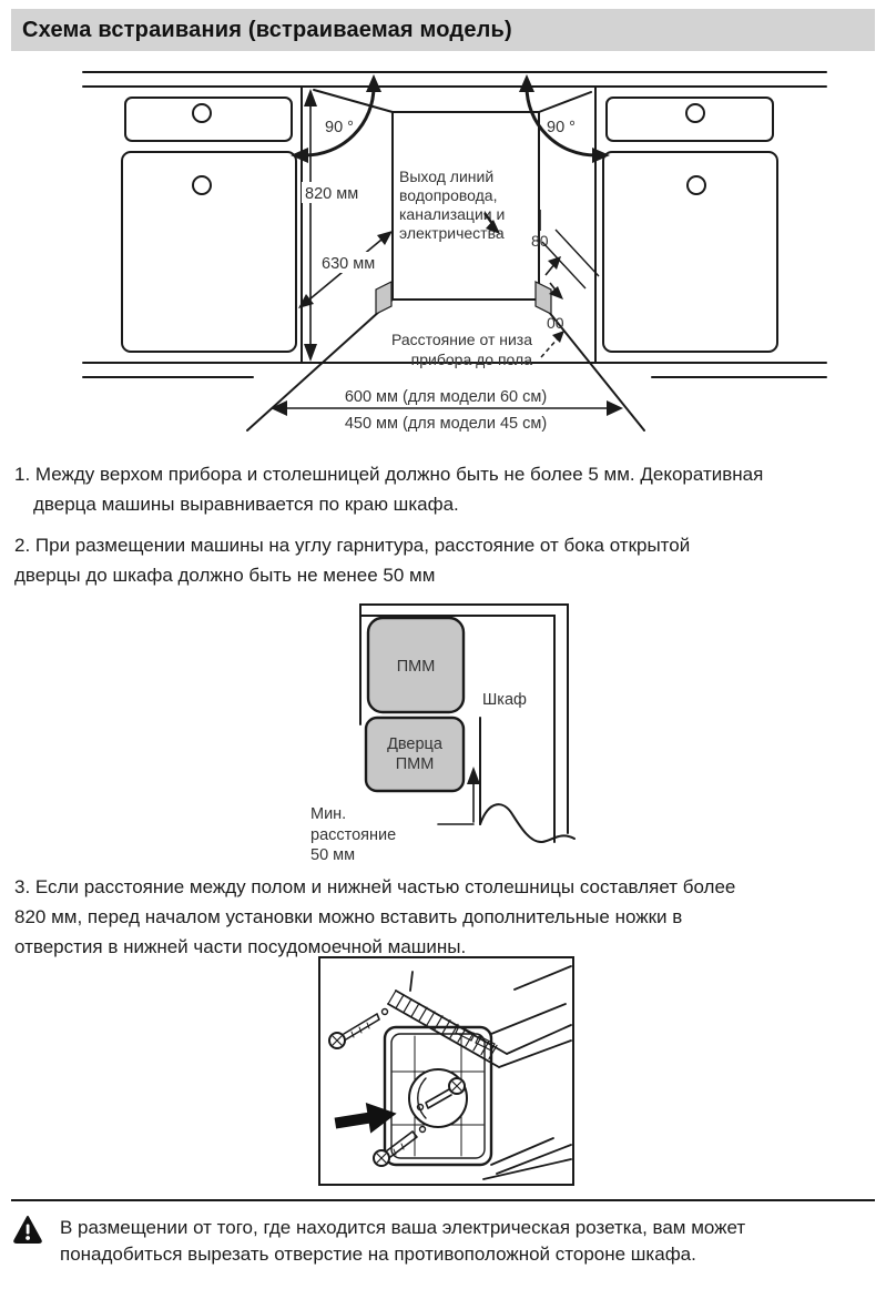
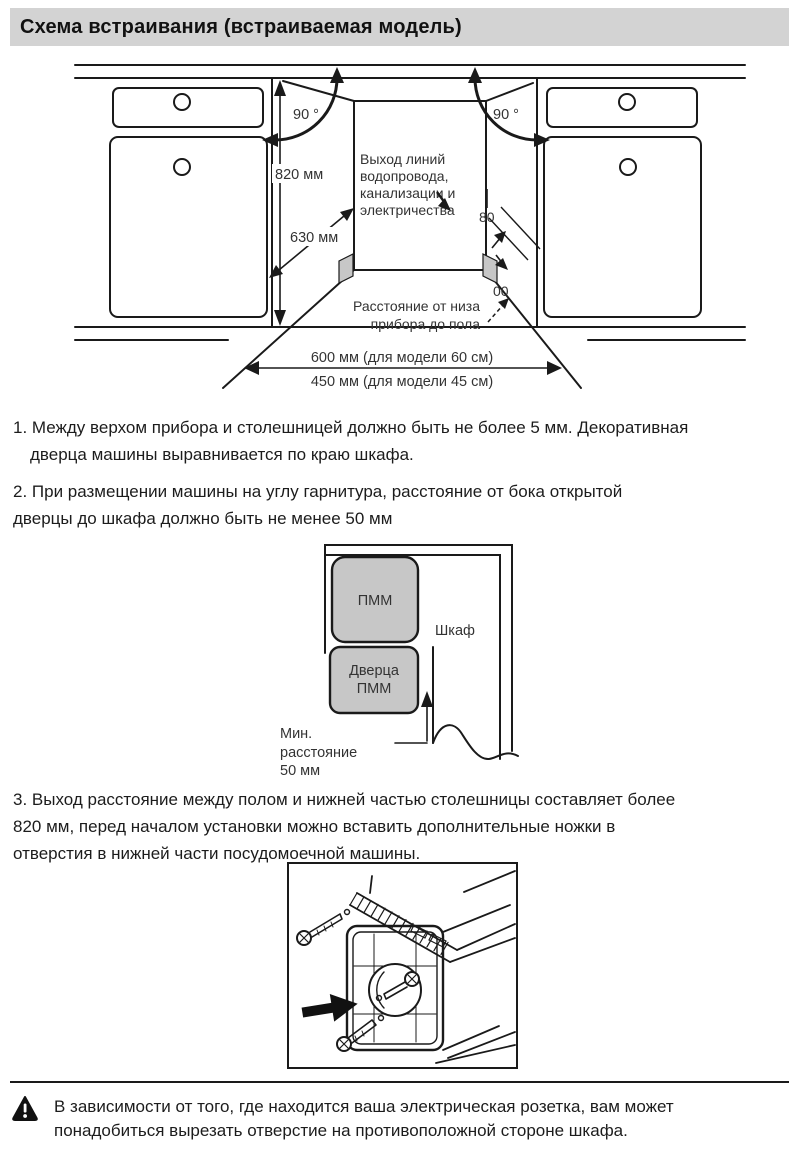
  Схема встраивания (встраиваемая модель)
  90 °
  90 °
  820 мм
  630 мм
  Выход линий
  водопровода,
  канализации и
  электричества
  80
  00
  Расстояние от низа
  прибора до пола
  600 мм (для модели 60 см)
  450 мм (для модели 45 см)
  1. Между верхом прибора и столешницей должно быть не более 5 мм. Декоративная
  дверца машины выравнивается по краю шкафа.
  2. При размещении машины на углу гарнитура, расстояние от бока открытой
  дверцы до шкафа должно быть не менее 50 мм
  ПММ
  Дверца
  ПММ
  Шкаф
  Мин.
  расстояние
  50 мм
- 3. Если расстояние между полом и нижней частью столешницы составляет более
+ 3. Выход расстояние между полом и нижней частью столешницы составляет более
  820 мм, перед началом установки можно вставить дополнительные ножки в
  отверстия в нижней части посудомоечной машины.
- В размещении от того, где находится ваша электрическая розетка, вам может
+ В зависимости от того, где находится ваша электрическая розетка, вам может
  понадобиться вырезать отверстие на противоположной стороне шкафа.
